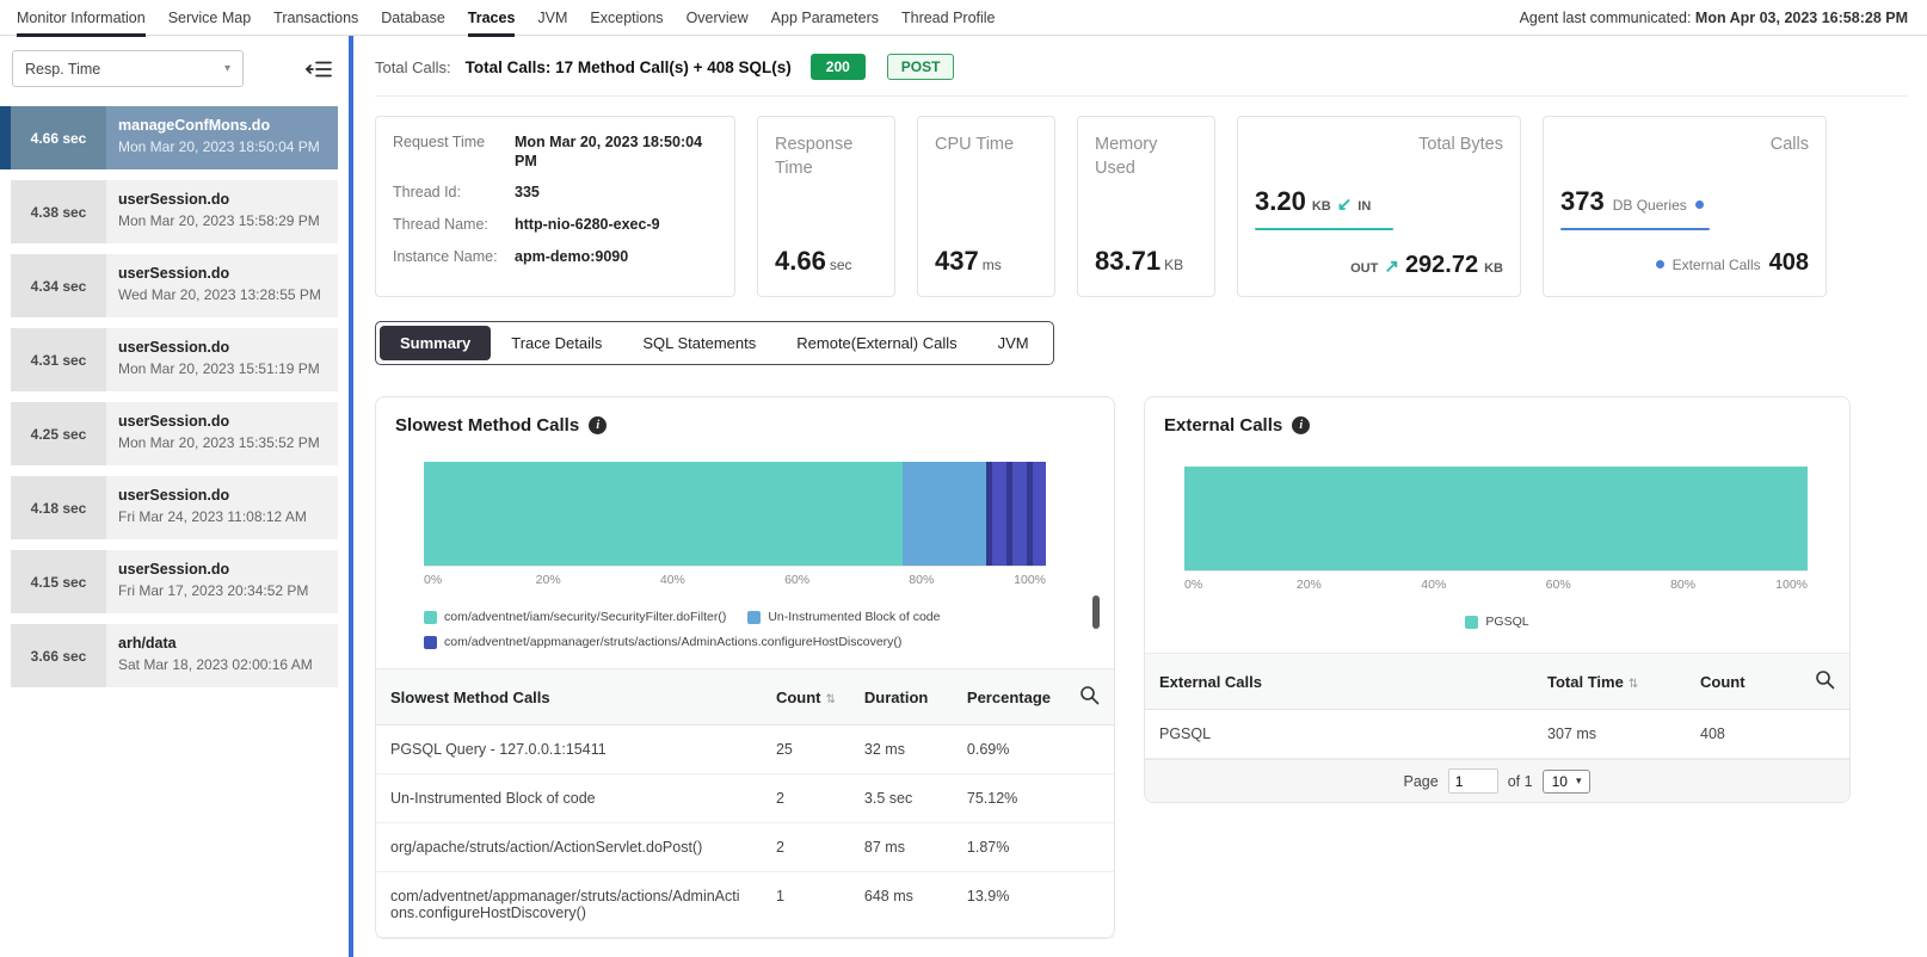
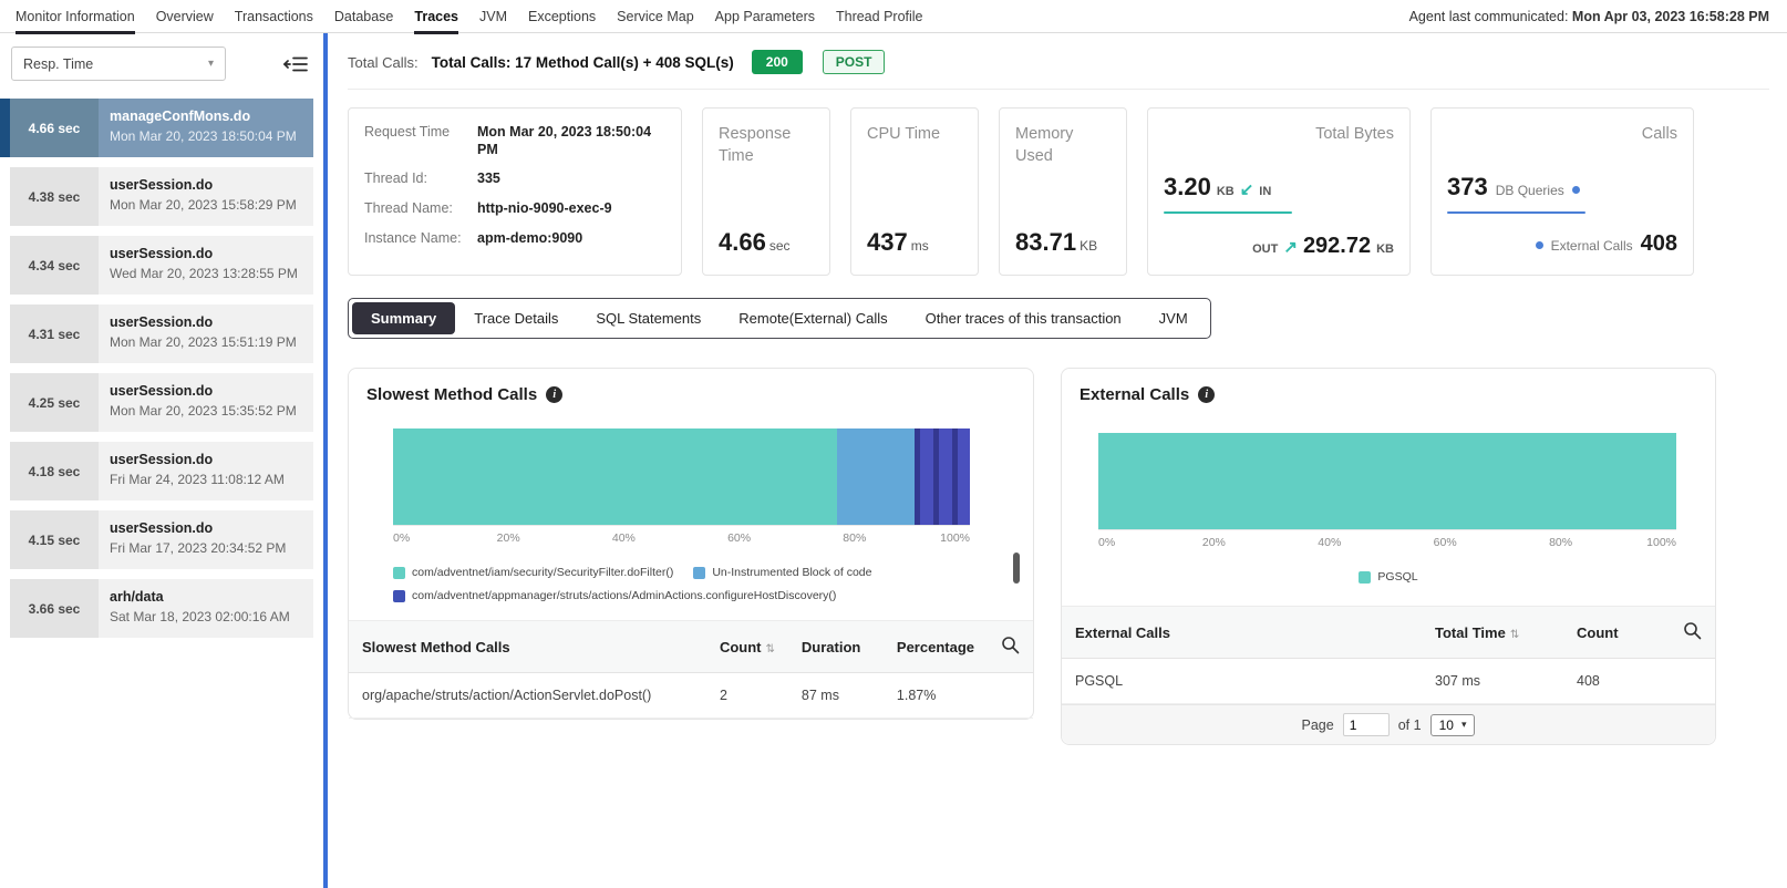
  Monitor Information
- Service Map
+ Overview
  Transactions
  Database
  Traces
  JVM
  Exceptions
- Overview
+ Service Map
  App Parameters
  Thread Profile
  Agent last communicated: Mon Apr 03, 2023 16:58:28 PM
  Resp. Time
  ▾
  4.66 sec
  manageConfMons.do
  Mon Mar 20, 2023 18:50:04 PM
  4.38 sec
  userSession.do
  Mon Mar 20, 2023 15:58:29 PM
  4.34 sec
  userSession.do
  Wed Mar 20, 2023 13:28:55 PM
  4.31 sec
  userSession.do
  Mon Mar 20, 2023 15:51:19 PM
  4.25 sec
  userSession.do
  Mon Mar 20, 2023 15:35:52 PM
  4.18 sec
  userSession.do
  Fri Mar 24, 2023 11:08:12 AM
  4.15 sec
  userSession.do
  Fri Mar 17, 2023 20:34:52 PM
  3.66 sec
  arh/data
  Sat Mar 18, 2023 02:00:16 AM
  Total Calls:
  Total Calls: 17 Method Call(s) + 408 SQL(s)
  200
  POST
  Request Time
  Mon Mar 20, 2023 18:50:04 PM
  Thread Id:
  335
  Thread Name:
- http-nio-6280-exec-9
+ http-nio-9090-exec-9
  Instance Name:
  apm-demo:9090
  Response Time
  4.66 sec
  CPU Time
  437 ms
  Memory Used
  83.71 KB
  Total Bytes
  3.20
  KB
  ↙
  IN
  OUT
  ↗
  292.72
  KB
  Calls
  373
  DB Queries
  External Calls
  408
  Summary
  Trace Details
  SQL Statements
  Remote(External) Calls
+ Other traces of this transaction
  JVM
  Slowest Method Calls
  i
  0%
  20%
  40%
  60%
  80%
  100%
  com/adventnet/iam/security/SecurityFilter.doFilter()
  Un-Instrumented Block of code
  com/adventnet/appmanager/struts/actions/AdminActions.configureHostDiscovery()
  Slowest Method Calls	Count ⇅	Duration	Percentage
- PGSQL Query - 127.0.0.1:15411	25	32 ms	0.69%
- Un-Instrumented Block of code	2	3.5 sec	75.12%
  org/apache/struts/action/ActionServlet.doPost()	2	87 ms	1.87%
- com/adventnet/appmanager/struts/actions/AdminActions.configureHostDiscovery()	1	648 ms	13.9%
  External Calls
  i
  0%
  20%
  40%
  60%
  80%
  100%
  PGSQL
  External Calls	Total Time ⇅	Count
  PGSQL	307 ms	408
  Page
  1
  of 1
  10
  ▾
